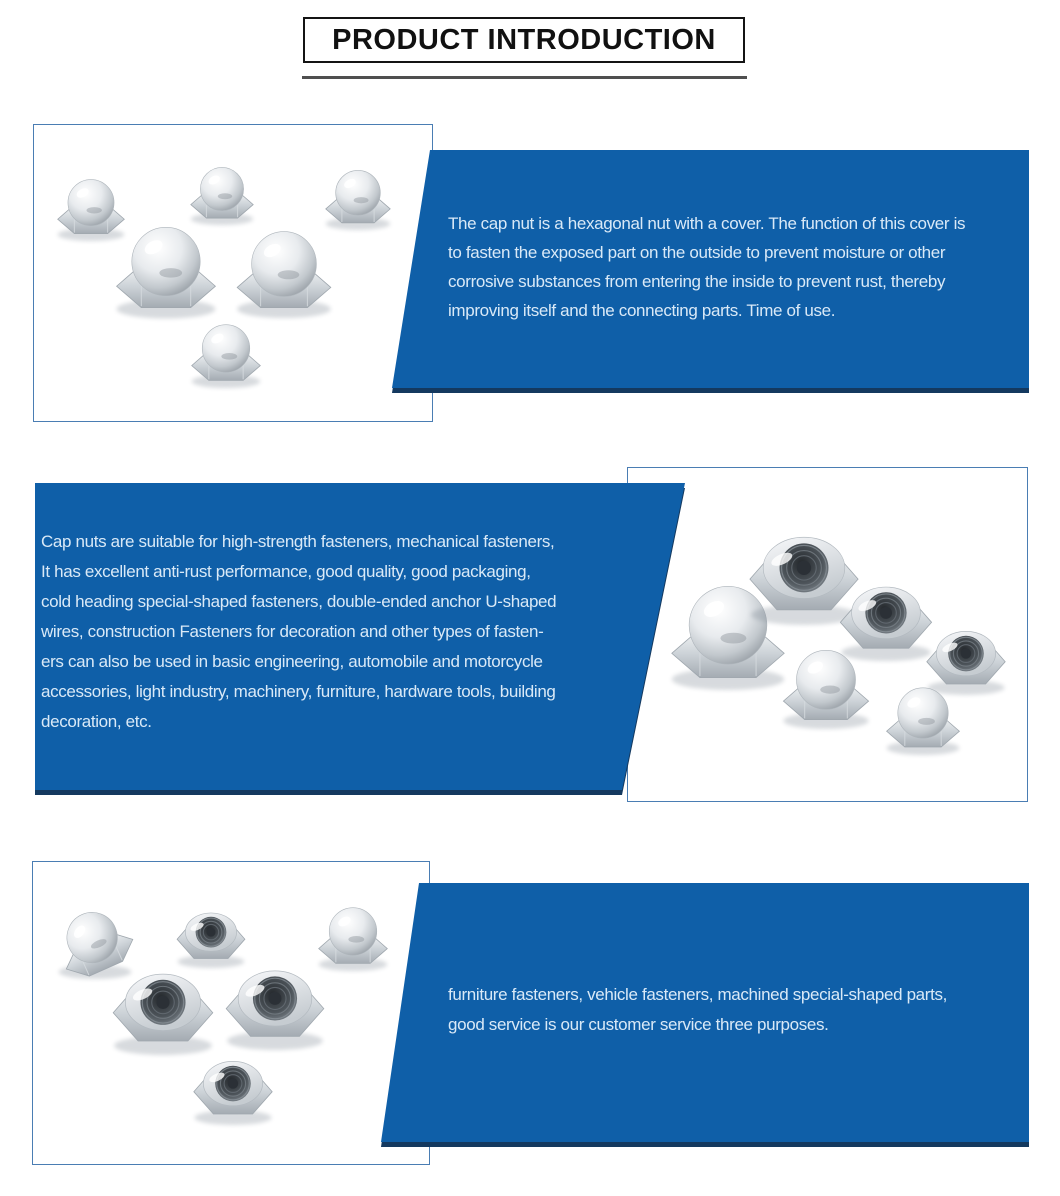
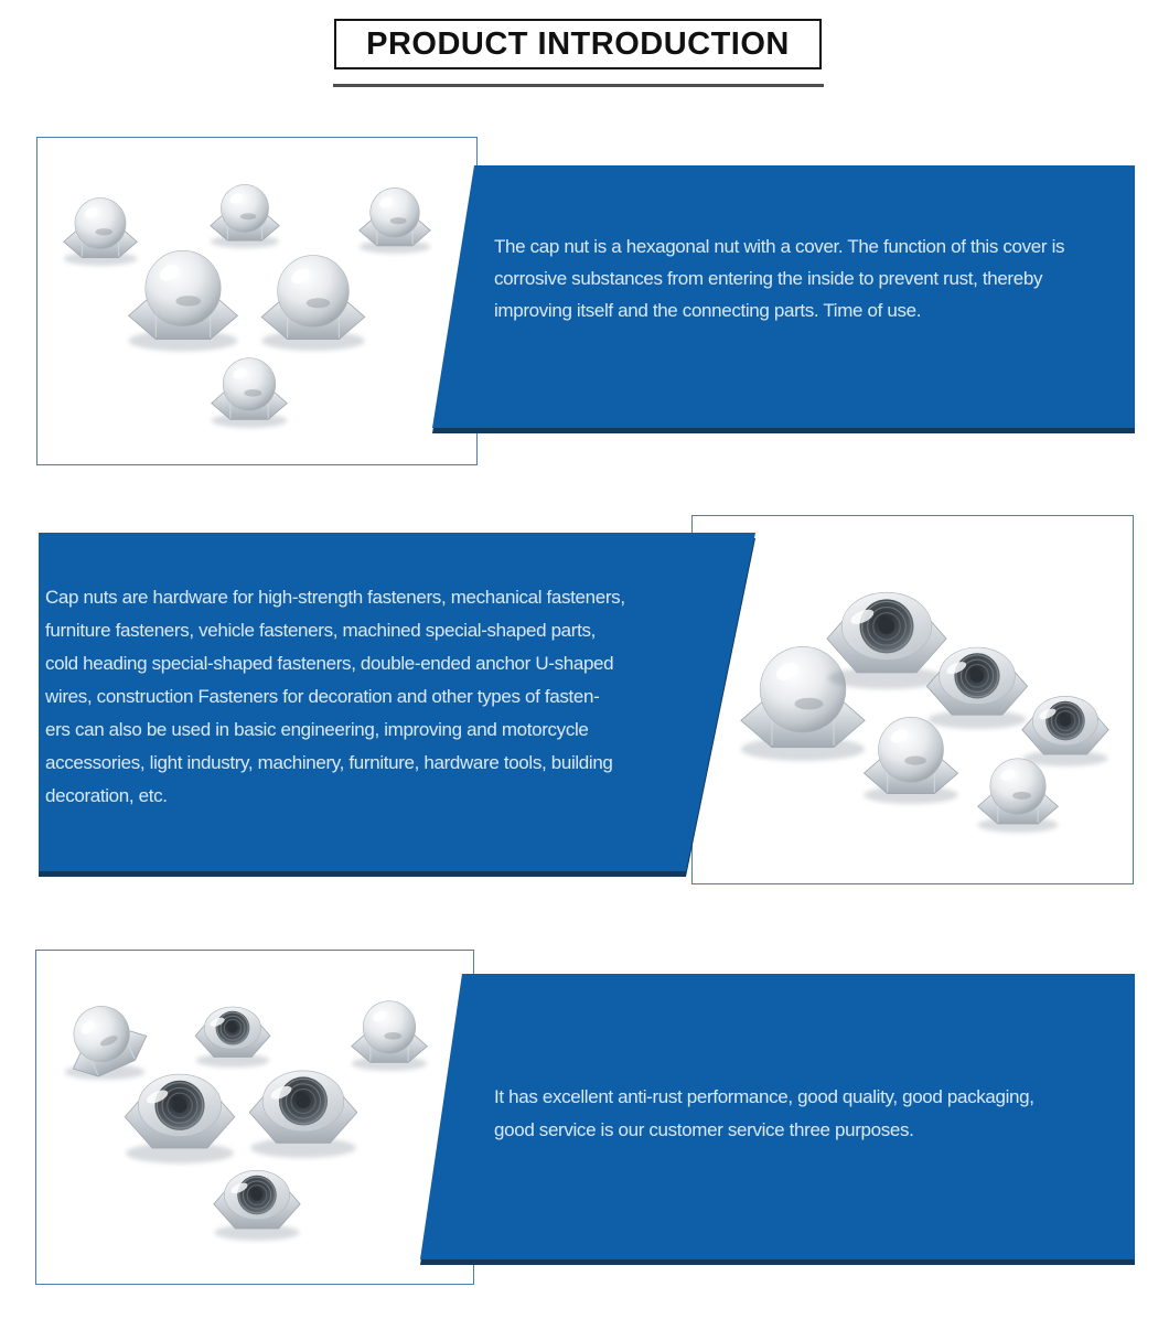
  PRODUCT INTRODUCTION
  The cap nut is a hexagonal nut with a cover. The function of this cover is
- to fasten the exposed part on the outside to prevent moisture or other
  corrosive substances from entering the inside to prevent rust, thereby
  improving itself and the connecting parts. Time of use.
- Cap nuts are suitable for high-strength fasteners, mechanical fasteners,
+ Cap nuts are hardware for high-strength fasteners, mechanical fasteners,
- It has excellent anti-rust performance, good quality, good packaging,
+ furniture fasteners, vehicle fasteners, machined special-shaped parts,
  cold heading special-shaped fasteners, double-ended anchor U-shaped
  wires, construction Fasteners for decoration and other types of fasten-
- ers can also be used in basic engineering, automobile and motorcycle
+ ers can also be used in basic engineering, improving and motorcycle
  accessories, light industry, machinery, furniture, hardware tools, building
  decoration, etc.
- furniture fasteners, vehicle fasteners, machined special-shaped parts,
+ It has excellent anti-rust performance, good quality, good packaging,
  good service is our customer service three purposes.
